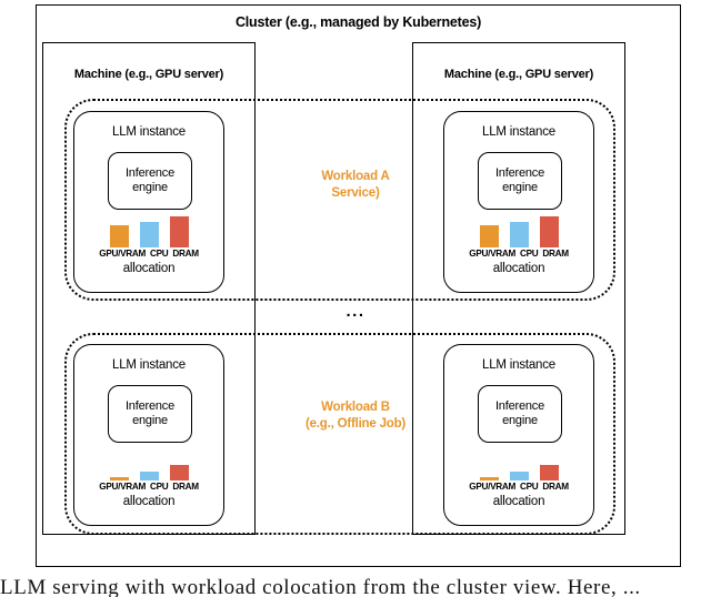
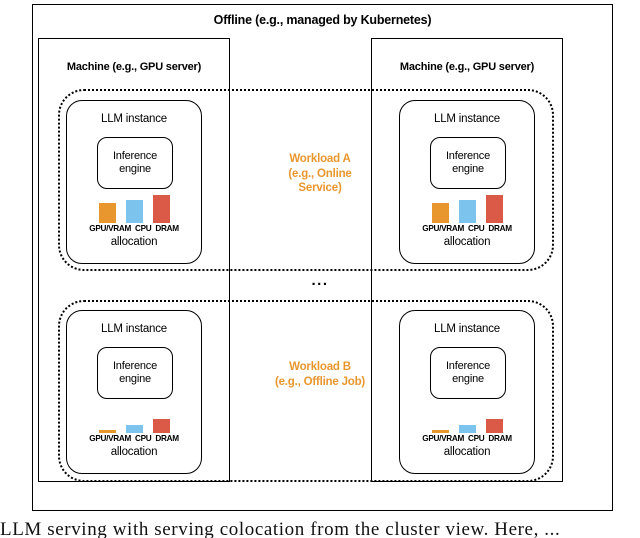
- Cluster (e.g., managed by Kubernetes)
+ Offline (e.g., managed by Kubernetes)
  Machine (e.g., GPU server)
  Machine (e.g., GPU server)
  LLM instance
  Inference
  engine
  GPU/VRAM
  CPU
  DRAM
  allocation
  LLM instance
  Inference
  engine
  GPU/VRAM
  CPU
  DRAM
  allocation
  LLM instance
  Inference
  engine
  GPU/VRAM
  CPU
  DRAM
  allocation
  LLM instance
  Inference
  engine
  GPU/VRAM
  CPU
  DRAM
  allocation
  Workload A
+ (e.g., Online
  Service)
  Workload B
  (e.g., Offline Job)
  ...
- LLM serving with workload colocation from the cluster view. Here, ...
+ LLM serving with serving colocation from the cluster view. Here, ...
